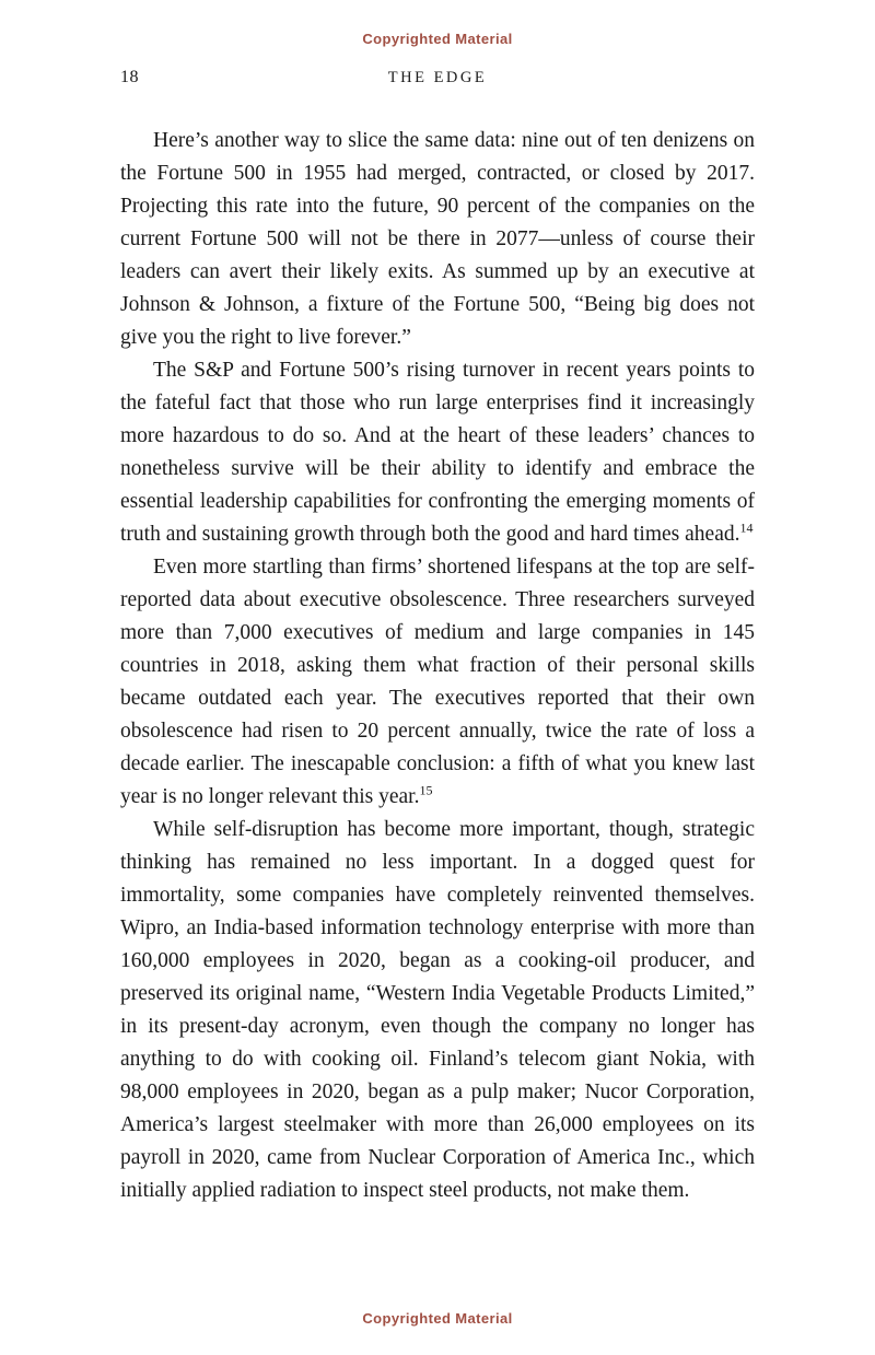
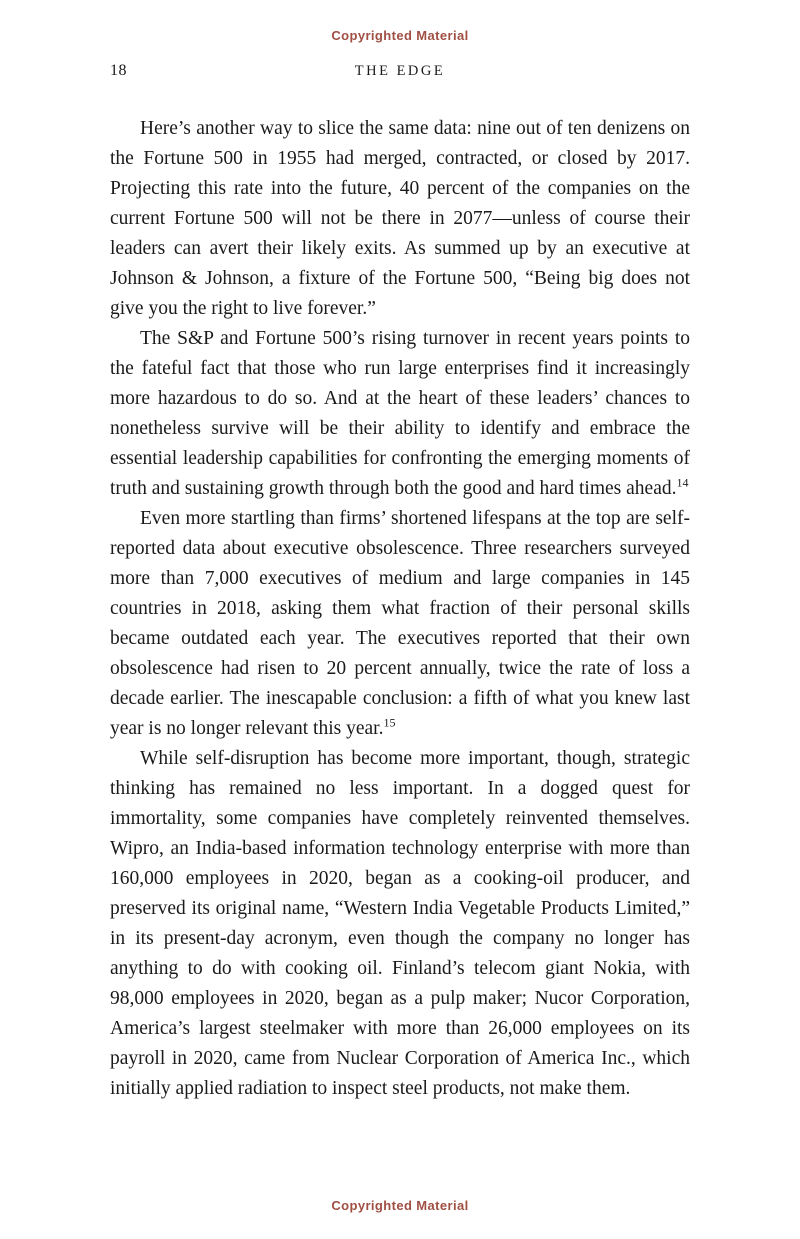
  Copyrighted Material
  18
  THE EDGE
- Here’s another way to slice the same data: nine out of ten denizens on the Fortune 500 in 1955 had merged, contracted, or closed by 2017. Projecting this rate into the future, 90 percent of the companies on the current Fortune 500 will not be there in 2077—unless of course their leaders can avert their likely exits. As summed up by an executive at Johnson & Johnson, a fixture of the Fortune 500, “Being big does not give you the right to live forever.”
+ Here’s another way to slice the same data: nine out of ten denizens on the Fortune 500 in 1955 had merged, contracted, or closed by 2017. Projecting this rate into the future, 40 percent of the companies on the current Fortune 500 will not be there in 2077—unless of course their leaders can avert their likely exits. As summed up by an executive at Johnson & Johnson, a fixture of the Fortune 500, “Being big does not give you the right to live forever.”
  The S&P and Fortune 500’s rising turnover in recent years points to the fateful fact that those who run large enterprises find it increasingly more hazardous to do so. And at the heart of these leaders’ chances to nonetheless survive will be their ability to identify and embrace the essential leadership capabilities for confronting the emerging moments of truth and sustaining growth through both the good and hard times ahead.14
  Even more startling than firms’ shortened lifespans at the top are self-reported data about executive obsolescence. Three researchers surveyed more than 7,000 executives of medium and large companies in 145 countries in 2018, asking them what fraction of their personal skills became outdated each year. The executives reported that their own obsolescence had risen to 20 percent annually, twice the rate of loss a decade earlier. The inescapable conclusion: a fifth of what you knew last year is no longer relevant this year.15
  While self-disruption has become more important, though, strategic thinking has remained no less important. In a dogged quest for immortality, some companies have completely reinvented themselves. Wipro, an India-based information technology enterprise with more than 160,000 employees in 2020, began as a cooking-oil producer, and preserved its original name, “Western India Vegetable Products Limited,” in its present-day acronym, even though the company no longer has anything to do with cooking oil. Finland’s telecom giant Nokia, with 98,000 employees in 2020, began as a pulp maker; Nucor Corporation, America’s largest steelmaker with more than 26,000 employees on its payroll in 2020, came from Nuclear Corporation of America Inc., which initially applied radiation to inspect steel products, not make them.
  Copyrighted Material
